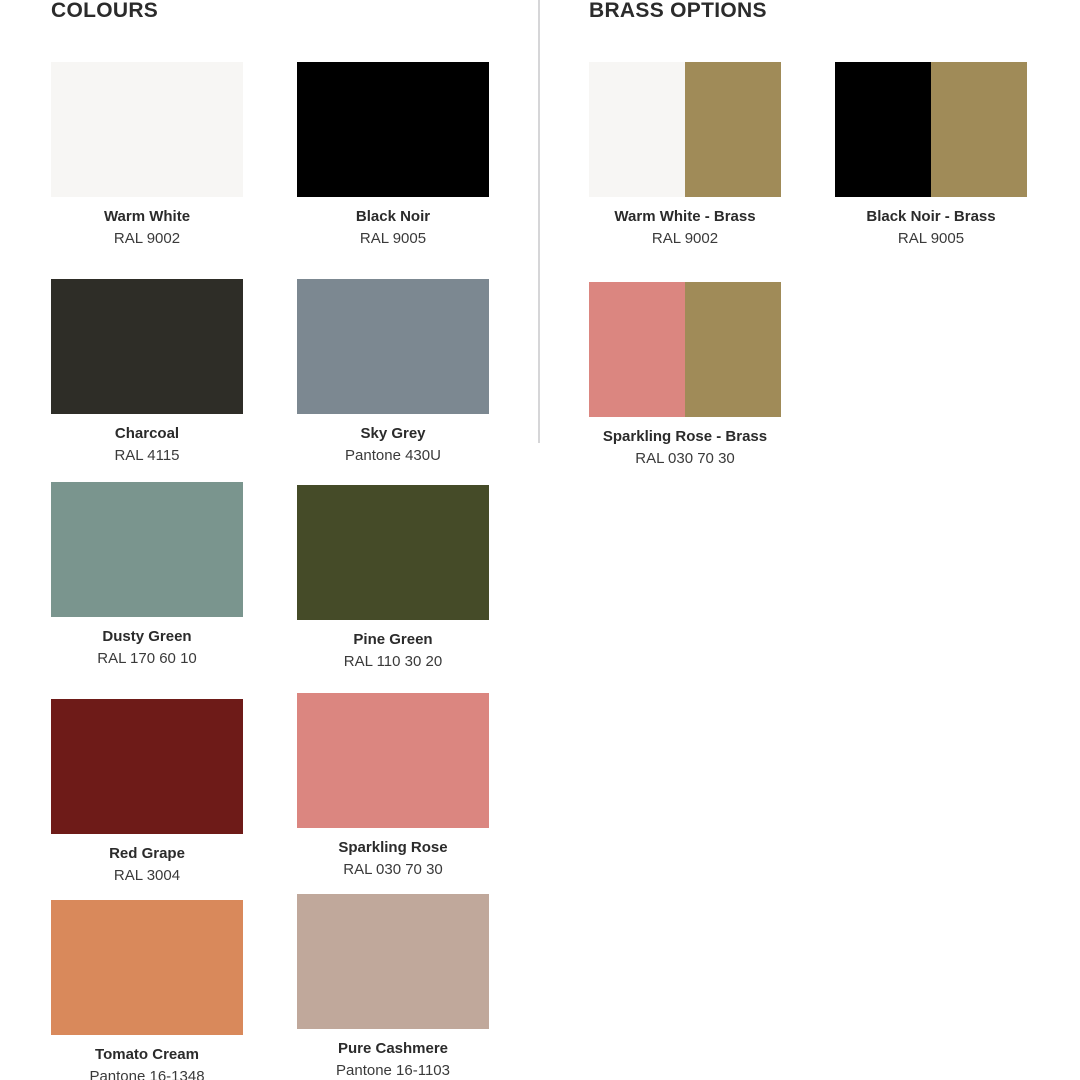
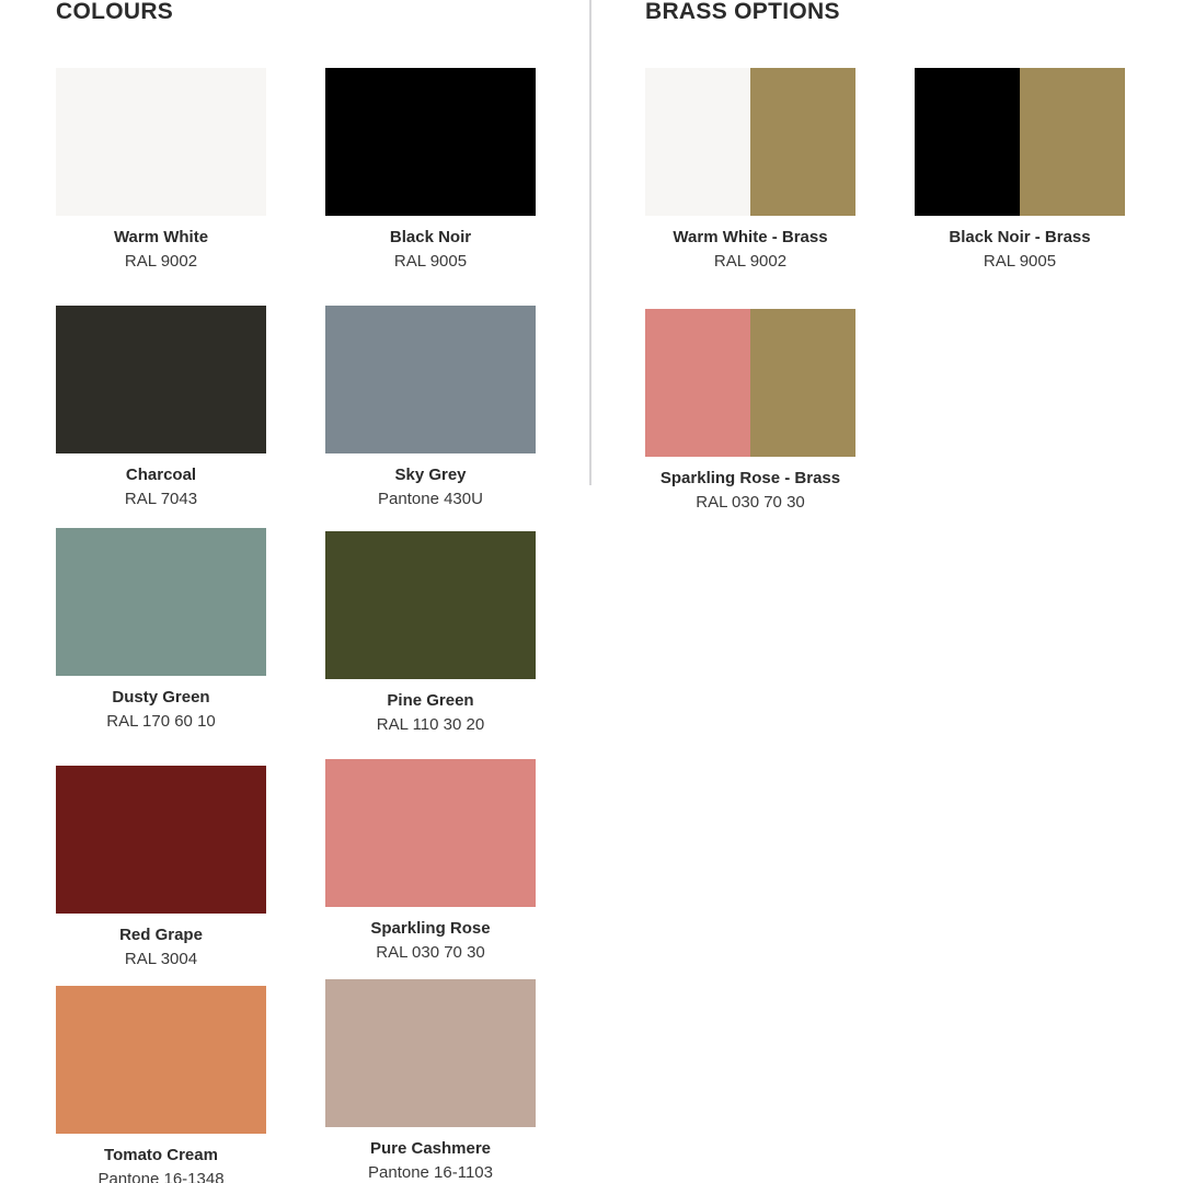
  COLOURS
  Warm White
  RAL 9002
  Black Noir
  RAL 9005
  Charcoal
- RAL 4115
+ RAL 7043
  Sky Grey
  Pantone 430U
  Dusty Green
  RAL 170 60 10
  Pine Green
  RAL 110 30 20
  Red Grape
  RAL 3004
  Sparkling Rose
  RAL 030 70 30
  Tomato Cream
  Pantone 16-1348
  Pure Cashmere
  Pantone 16-1103
  BRASS OPTIONS
  Warm White - Brass
  RAL 9002
  Black Noir - Brass
  RAL 9005
  Sparkling Rose - Brass
  RAL 030 70 30
